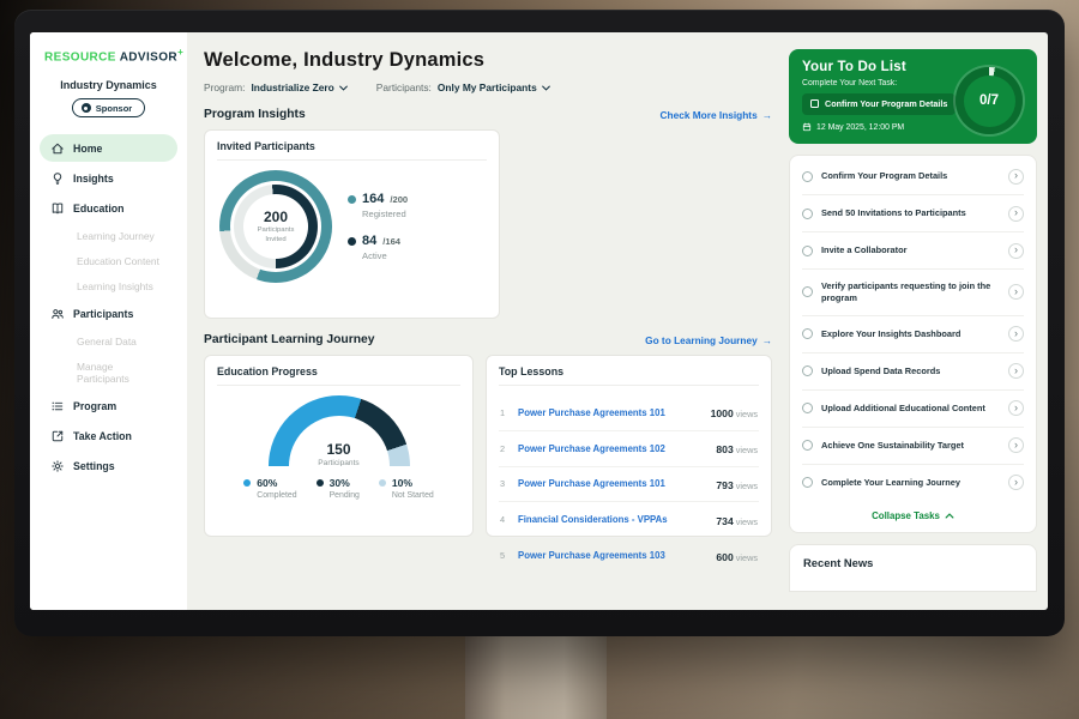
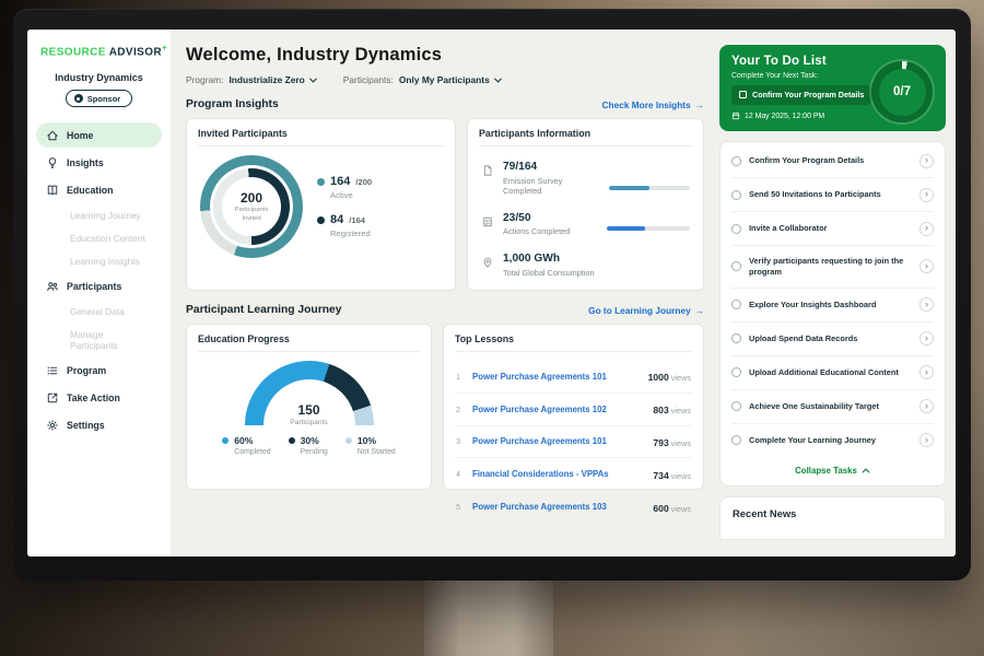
  RESOURCE ADVISOR+
  Industry Dynamics
  Sponsor
  Home
  Insights
  Education
  Learning Journey
  Education Content
  Learning Insights
  Participants
  General Data
  Manage Participants
  Program
  Take Action
  Settings
  Welcome, Industry Dynamics
  Program:
  Industrialize Zero
  Participants:
  Only My Participants
  Program Insights
  Check More Insights
  →
  Invited Participants
  200
  164
  /200
- Registered
+ Active
  84
  /164
- Active
+ Registered
+ Participants Information
+ 79/164
+ Emission Survey Completed
+ 23/50
+ Actions Completed
+ 1,000 GWh
+ Total Global Consumption
  Participant Learning Journey
  Go to Learning Journey
  →
  Education Progress
  150
  60%
  30%
  10%
  Top Lessons
  1
  Power Purchase Agreements 101
  1000 views
  2
  Power Purchase Agreements 102
  803 views
  3
  Power Purchase Agreements 101
  793 views
  4
  Financial Considerations - VPPAs
  734 views
  5
  Power Purchase Agreements 103
  600 views
  Your To Do List
  Confirm Your Program Details
  0/7
  Confirm Your Program Details
  ›
  Send 50 Invitations to Participants
  ›
  Invite a Collaborator
  ›
  Verify participants requesting to join the program
  ›
  Explore Your Insights Dashboard
  ›
  Upload Spend Data Records
  ›
  Upload Additional Educational Content
  ›
  Achieve One Sustainability Target
  ›
  Complete Your Learning Journey
  ›
  Collapse Tasks
  Recent News
